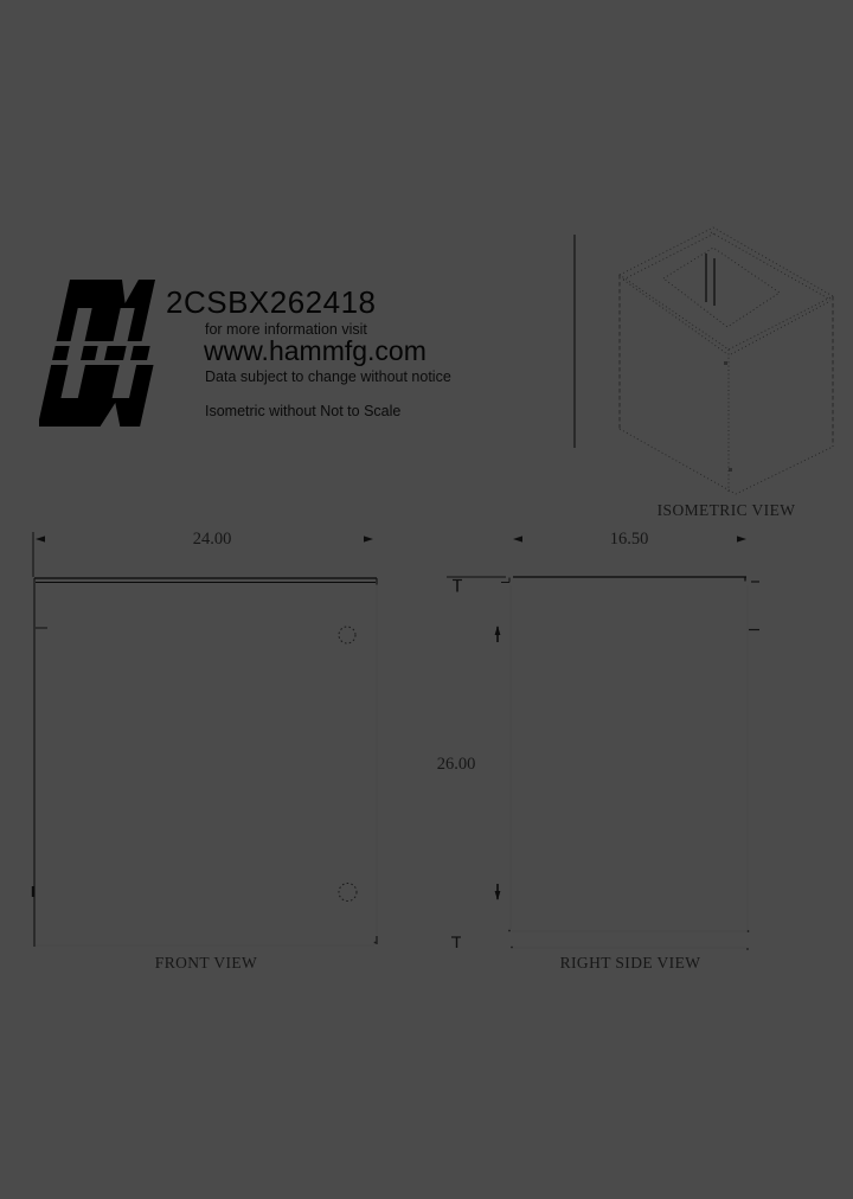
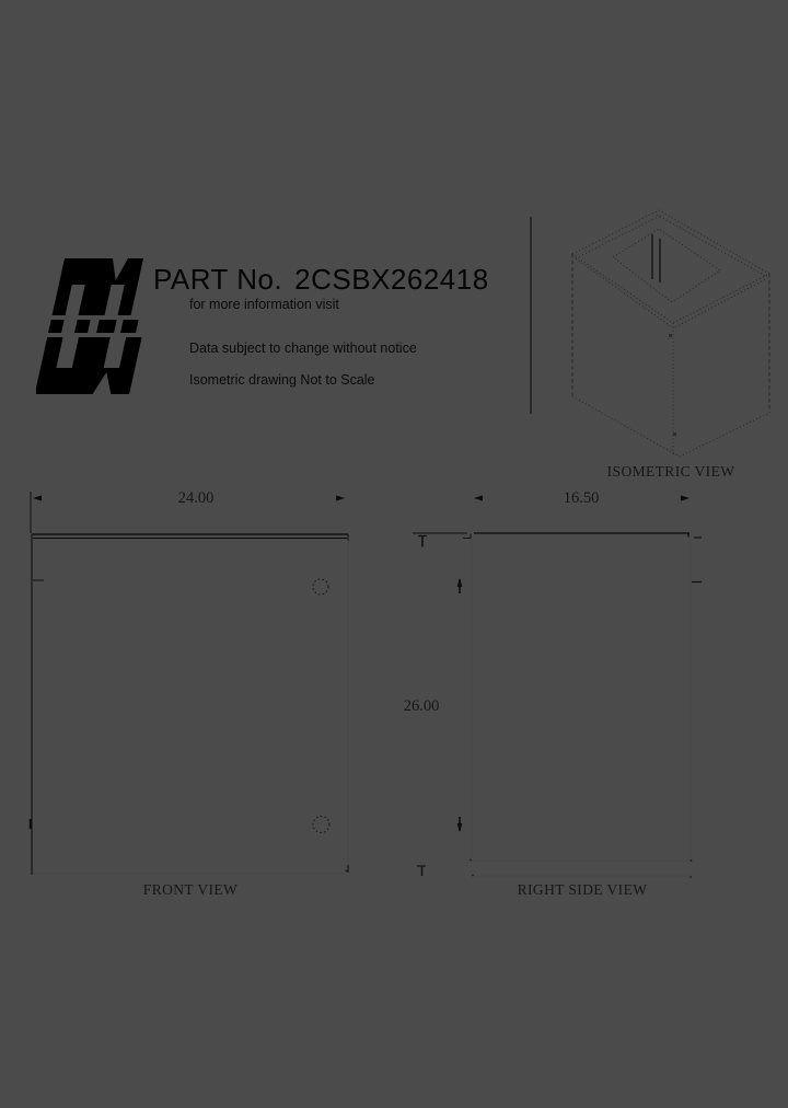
+ PART No.
  2CSBX262418
  for more information visit
- www.hammfg.com
  Data subject to change without notice
- Isometric without Not to Scale
+ Isometric drawing Not to Scale
  24.00
  16.50
  26.00
  FRONT VIEW
  RIGHT SIDE VIEW
  ISOMETRIC VIEW
